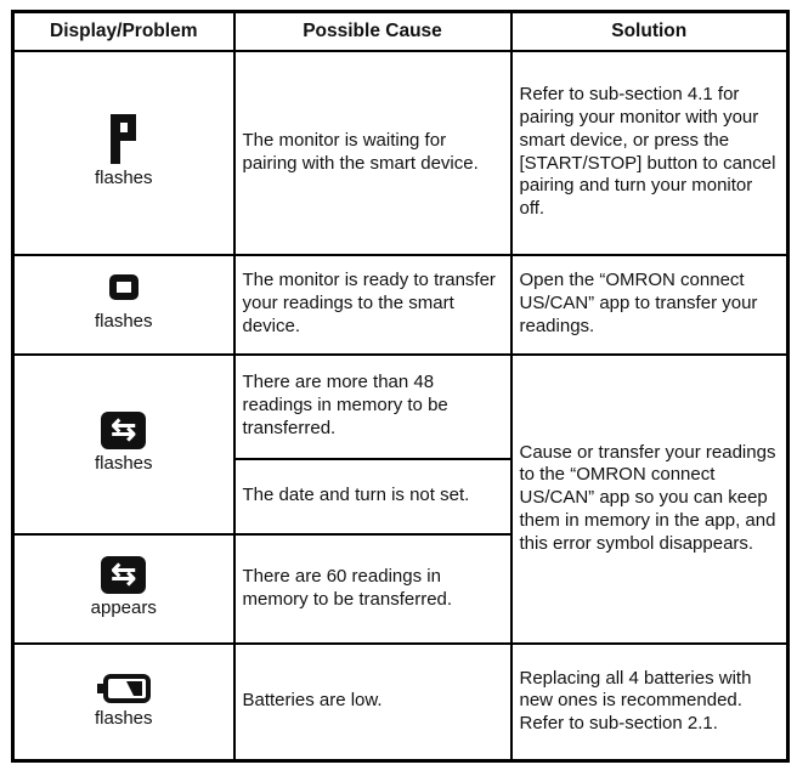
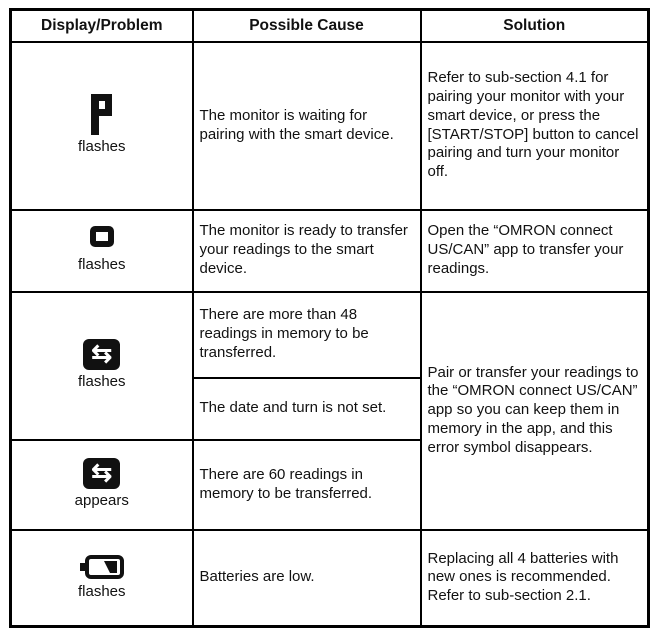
  Display/Problem	Possible Cause	Solution
  flashes	The monitor is waiting for pairing with the smart device.	Refer to sub-section 4.1 for pairing your monitor with your smart device, or press the [START/STOP] button to cancel pairing and turn your monitor off.
  flashes	The monitor is ready to transfer your readings to the smart device.	Open the “OMRON connect US/CAN” app to transfer your readings.
- ⇆ flashes	There are more than 48 readings in memory to be transferred.	Cause or transfer your readings to the “OMRON connect US/CAN” app so you can keep them in memory in the app, and this error symbol disappears.
+ ⇆ flashes	There are more than 48 readings in memory to be transferred.	Pair or transfer your readings to the “OMRON connect US/CAN” app so you can keep them in memory in the app, and this error symbol disappears.
  The date and turn is not set.
  ⇆ appears	There are 60 readings in memory to be transferred.
  flashes	Batteries are low.	Replacing all 4 batteries with new ones is recommended. Refer to sub-section 2.1.
